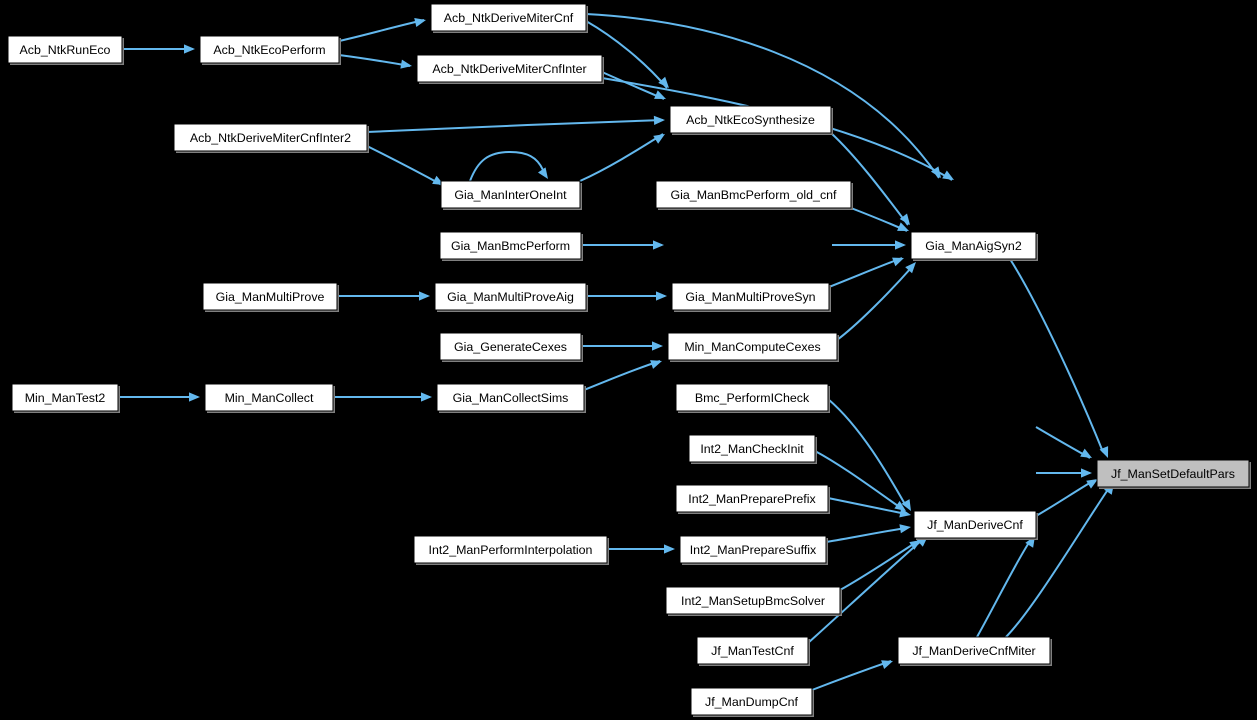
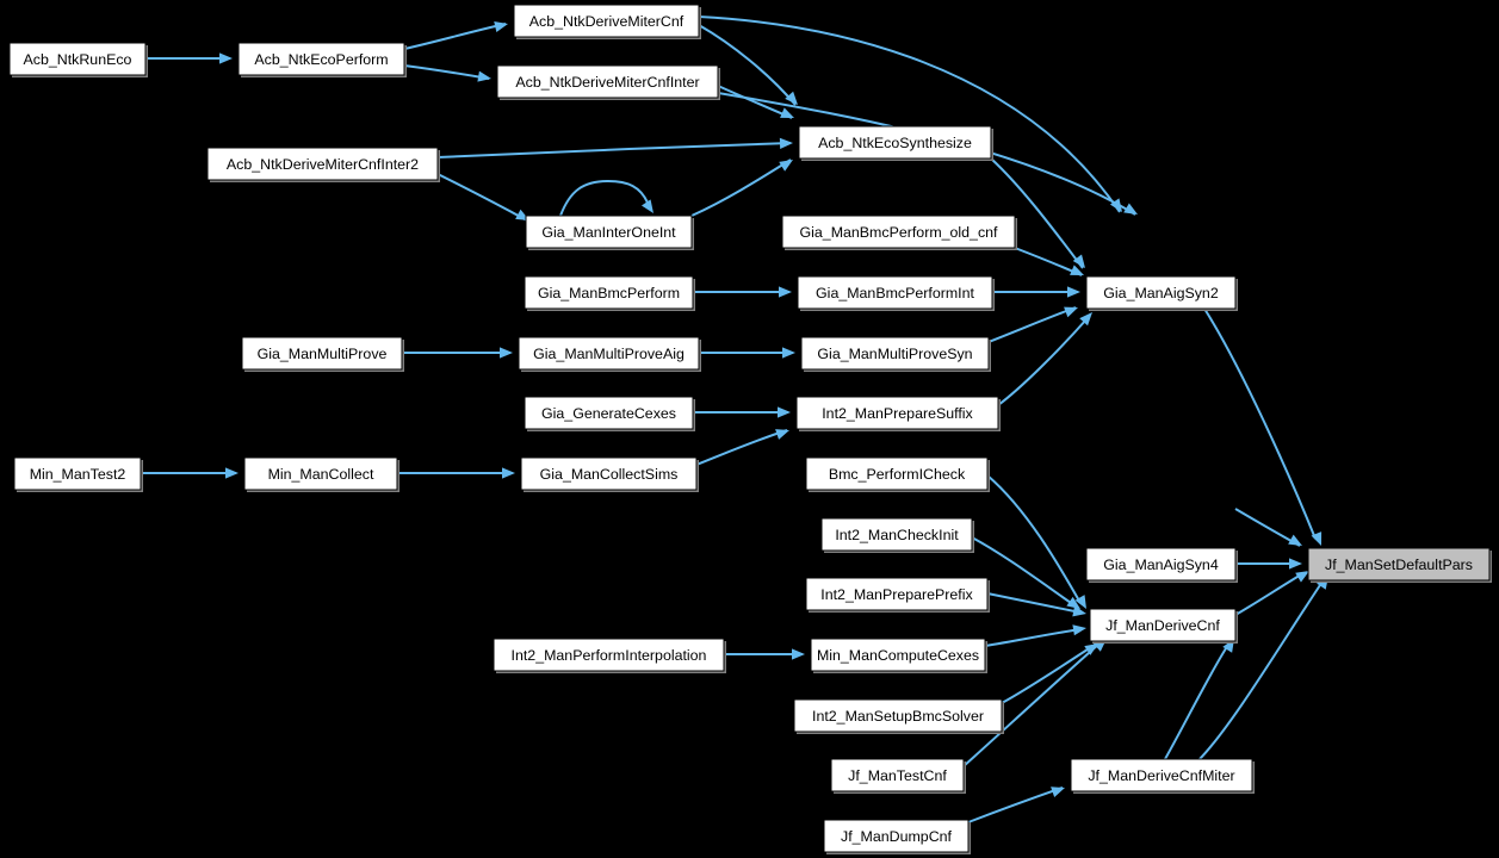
  Acb_NtkRunEco
  Acb_NtkEcoPerform
  Acb_NtkDeriveMiterCnf
  Acb_NtkDeriveMiterCnfInter
  Acb_NtkDeriveMiterCnfInter2
  Acb_NtkEcoSynthesize
  Gia_ManInterOneInt
  Gia_ManBmcPerform_old_cnf
  Gia_ManBmcPerform
+ Gia_ManBmcPerformInt
  Gia_ManAigSyn2
  Gia_ManMultiProve
  Gia_ManMultiProveAig
  Gia_ManMultiProveSyn
  Gia_GenerateCexes
- Min_ManComputeCexes
+ Int2_ManPrepareSuffix
  Min_ManTest2
  Min_ManCollect
  Gia_ManCollectSims
  Bmc_PerformICheck
  Int2_ManCheckInit
+ Gia_ManAigSyn4
  Jf_ManSetDefaultPars
  Int2_ManPreparePrefix
  Jf_ManDeriveCnf
  Int2_ManPerformInterpolation
- Int2_ManPrepareSuffix
+ Min_ManComputeCexes
  Int2_ManSetupBmcSolver
  Jf_ManTestCnf
  Jf_ManDeriveCnfMiter
  Jf_ManDumpCnf
